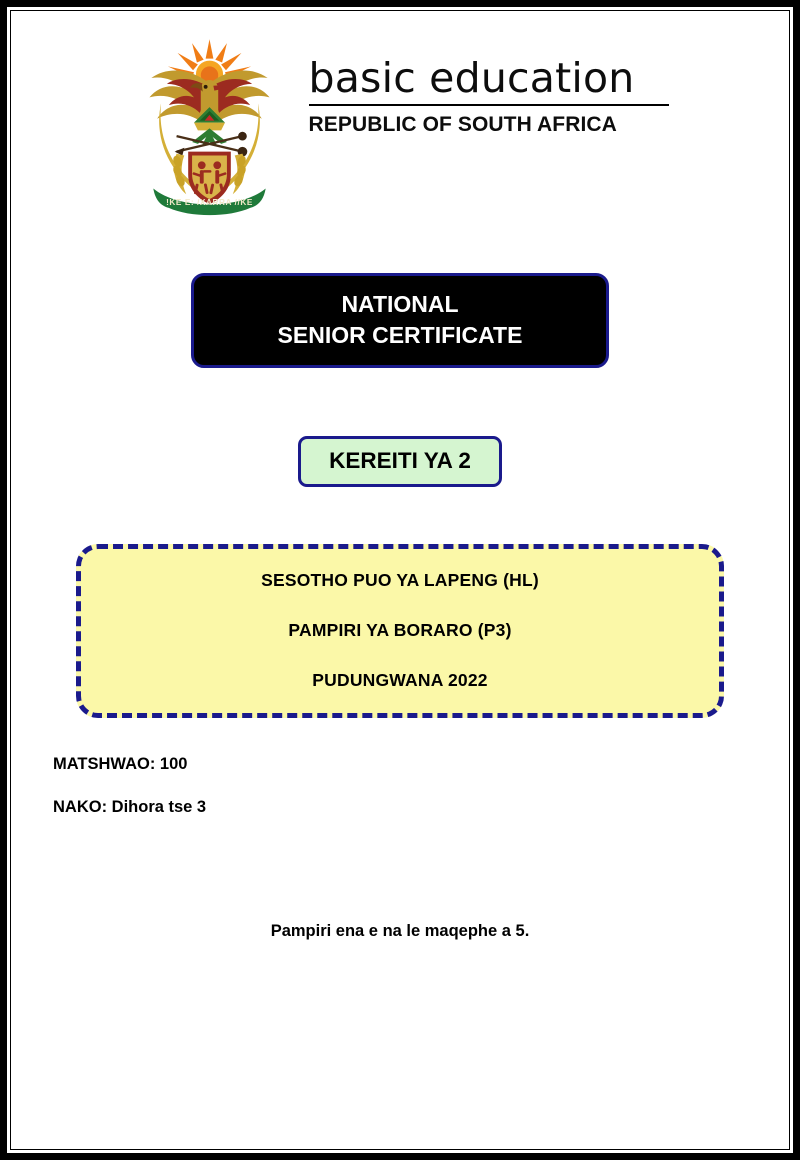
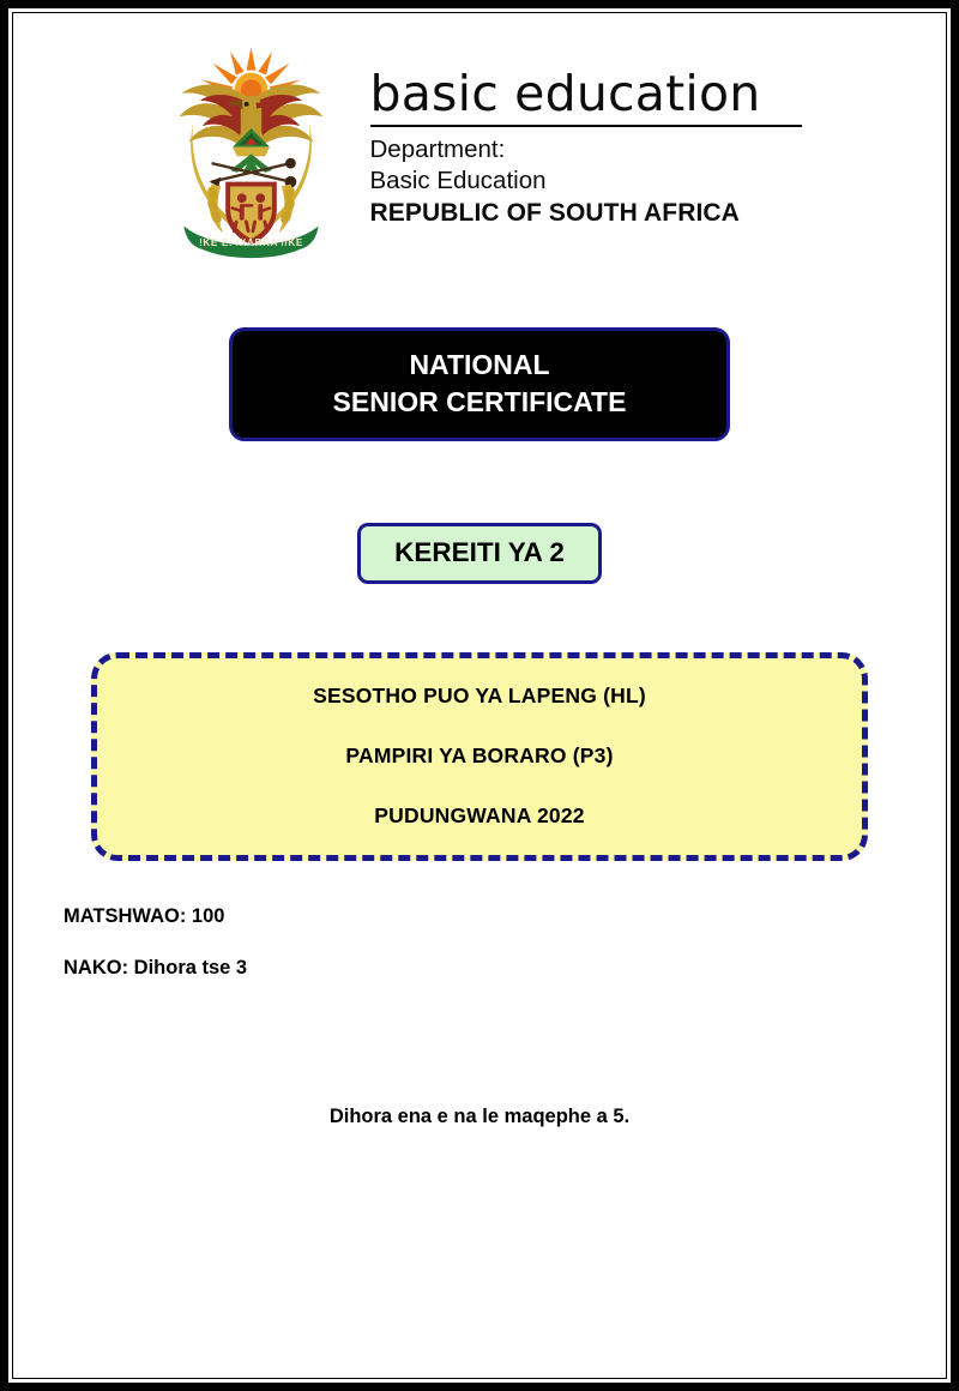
  !KE E: /XARRA //KE
  basic education
+ Department:
+ Basic Education
  REPUBLIC OF SOUTH AFRICA
  NATIONAL
  SENIOR CERTIFICATE
  KEREITI YA 2
  SESOTHO PUO YA LAPENG (HL)
  PAMPIRI YA BORARO (P3)
  PUDUNGWANA 2022
  MATSHWAO: 100
  NAKO: Dihora tse 3
- Pampiri ena e na le maqephe a 5.
+ Dihora ena e na le maqephe a 5.
